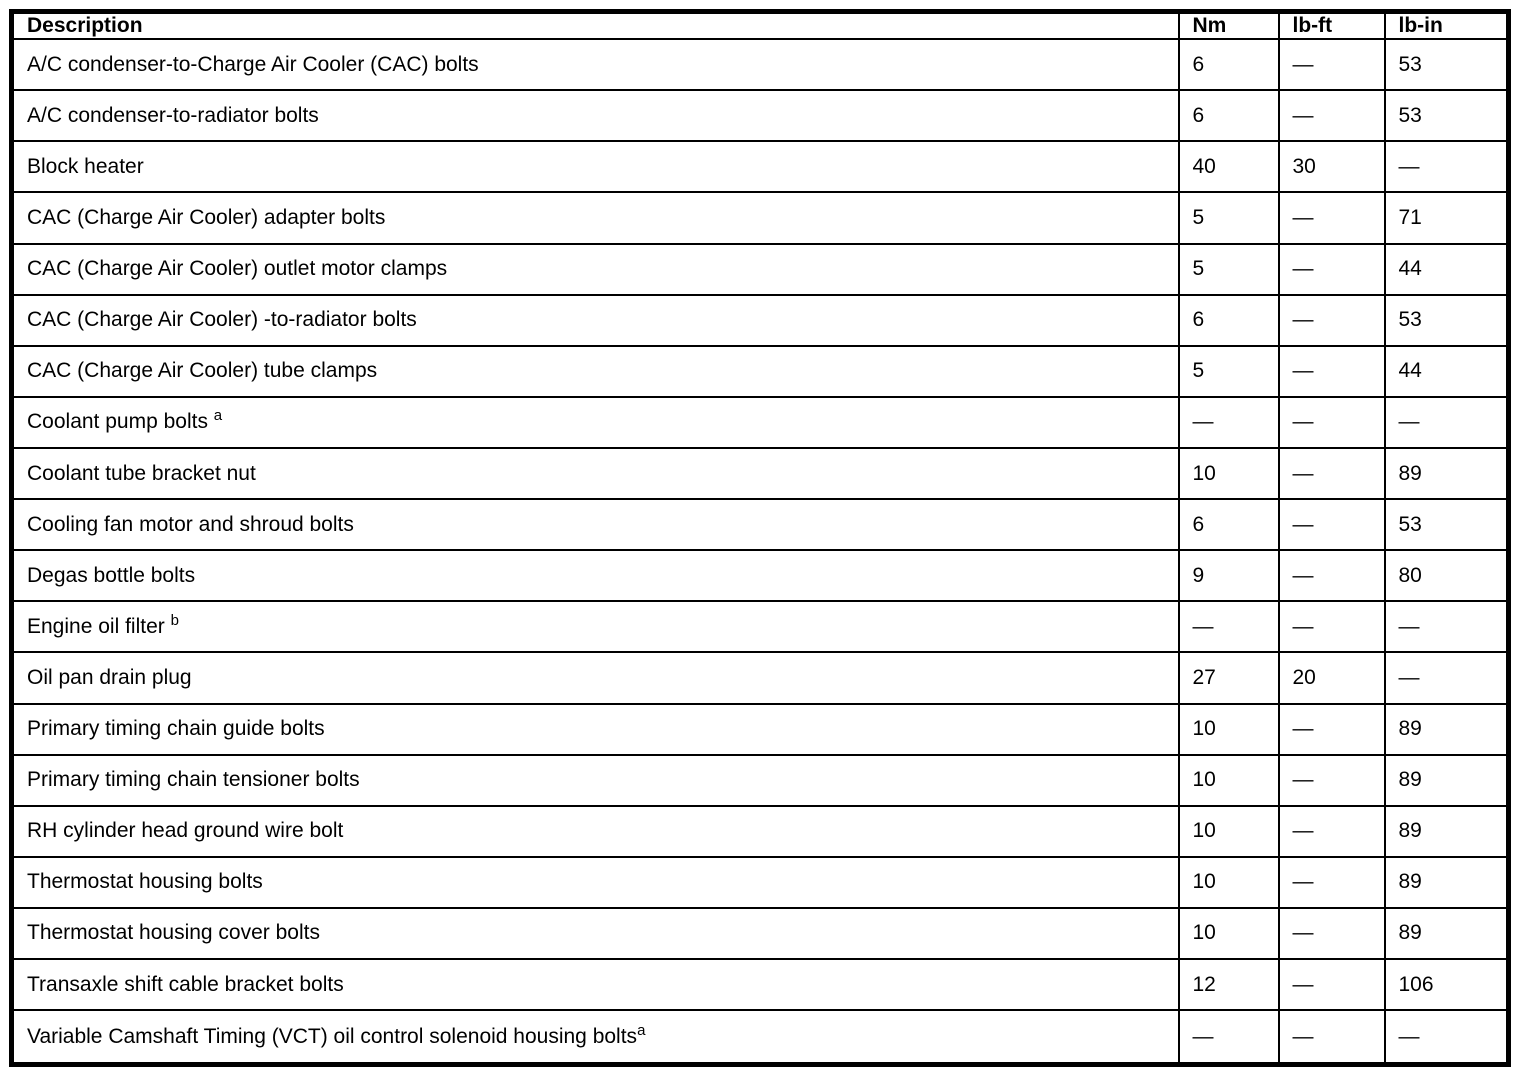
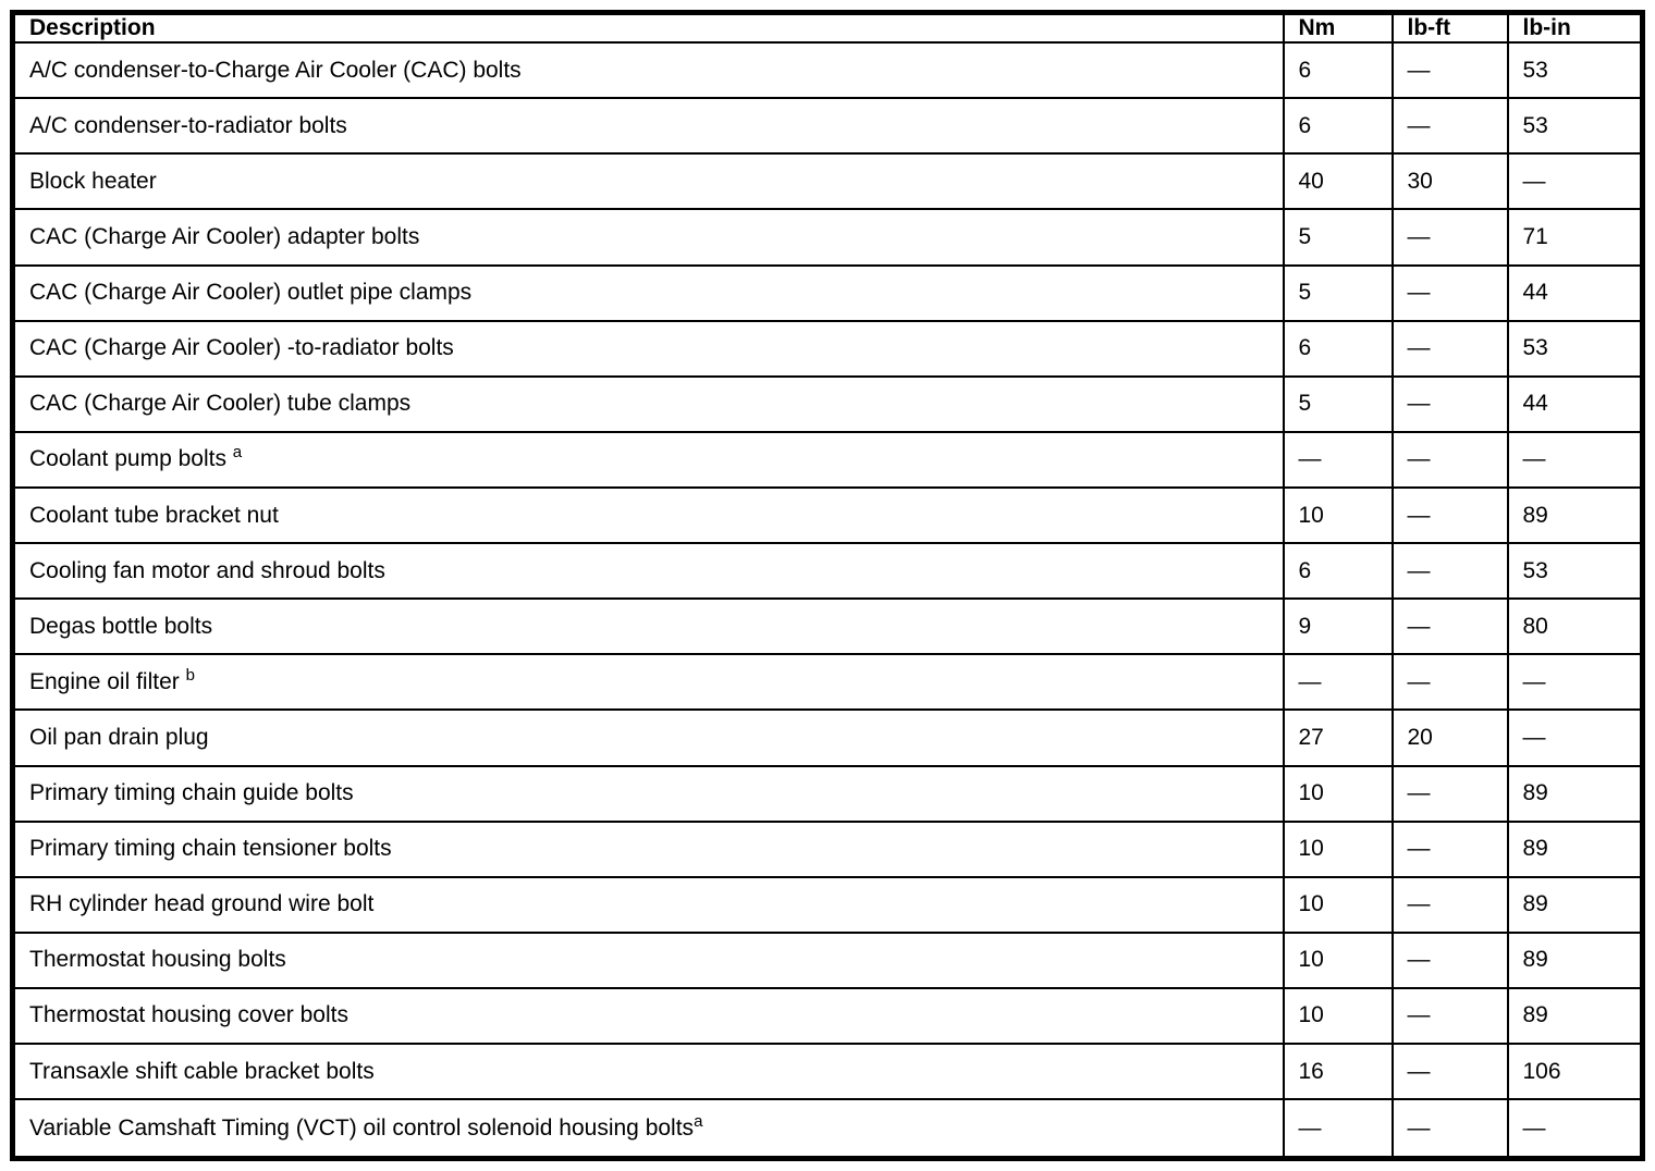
  Description	Nm	lb-ft	lb-in
  A/C condenser-to-Charge Air Cooler (CAC) bolts	6	—	53
  A/C condenser-to-radiator bolts	6	—	53
  Block heater	40	30	—
  CAC (Charge Air Cooler) adapter bolts	5	—	71
- CAC (Charge Air Cooler) outlet motor clamps	5	—	44
+ CAC (Charge Air Cooler) outlet pipe clamps	5	—	44
  CAC (Charge Air Cooler) -to-radiator bolts	6	—	53
  CAC (Charge Air Cooler) tube clamps	5	—	44
  Coolant pump bolts a	—	—	—
  Coolant tube bracket nut	10	—	89
  Cooling fan motor and shroud bolts	6	—	53
  Degas bottle bolts	9	—	80
  Engine oil filter b	—	—	—
  Oil pan drain plug	27	20	—
  Primary timing chain guide bolts	10	—	89
  Primary timing chain tensioner bolts	10	—	89
  RH cylinder head ground wire bolt	10	—	89
  Thermostat housing bolts	10	—	89
  Thermostat housing cover bolts	10	—	89
- Transaxle shift cable bracket bolts	12	—	106
+ Transaxle shift cable bracket bolts	16	—	106
  Variable Camshaft Timing (VCT) oil control solenoid housing boltsa	—	—	—
